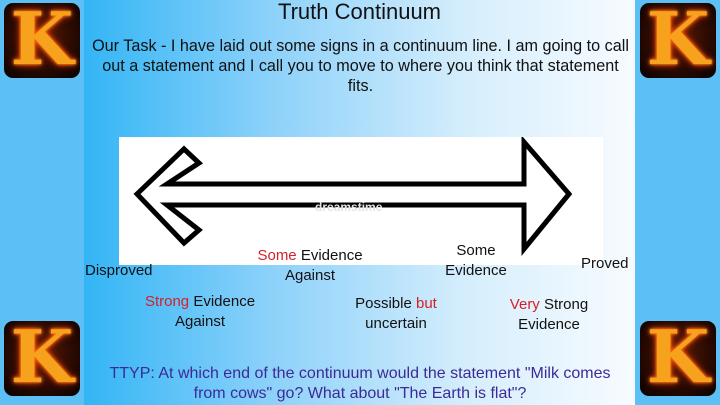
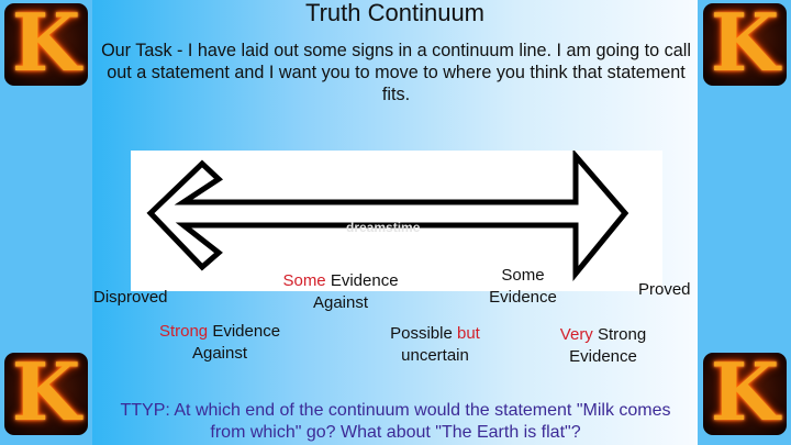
  K
  K
  K
  K
  Truth Continuum
- Our Task - I have laid out some signs in a continuum line. I am going to call out a statement and I call you to move to where you think that statement fits.
+ Our Task - I have laid out some signs in a continuum line. I am going to call out a statement and I want you to move to where you think that statement fits.
  dreamstime
  Disproved
  Strong Evidence
  Against
  Some Evidence
  Against
  Possible but
  uncertain
  Some
  Evidence
  Very Strong
  Evidence
  Proved
- TTYP: At which end of the continuum would the statement "Milk comes from cows" go? What about "The Earth is flat"?
+ TTYP: At which end of the continuum would the statement "Milk comes from which" go? What about "The Earth is flat"?
